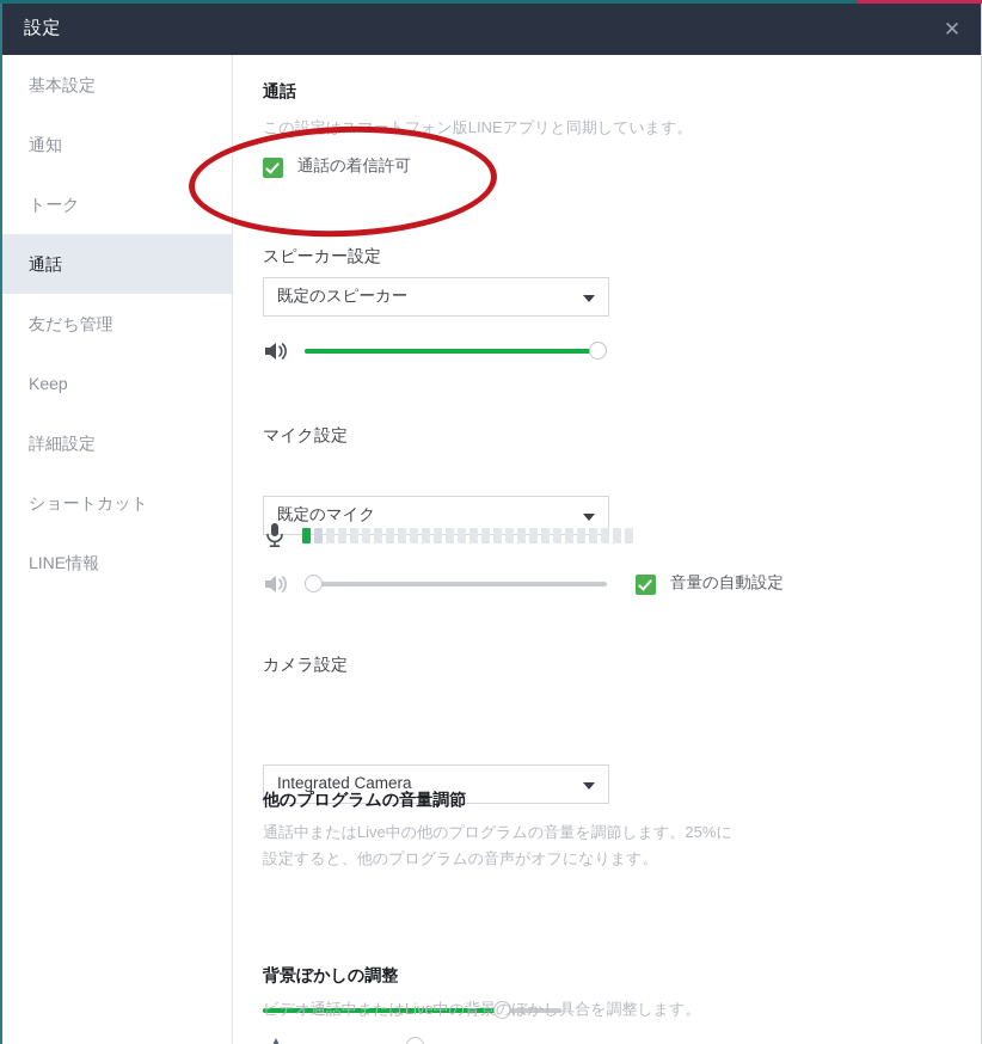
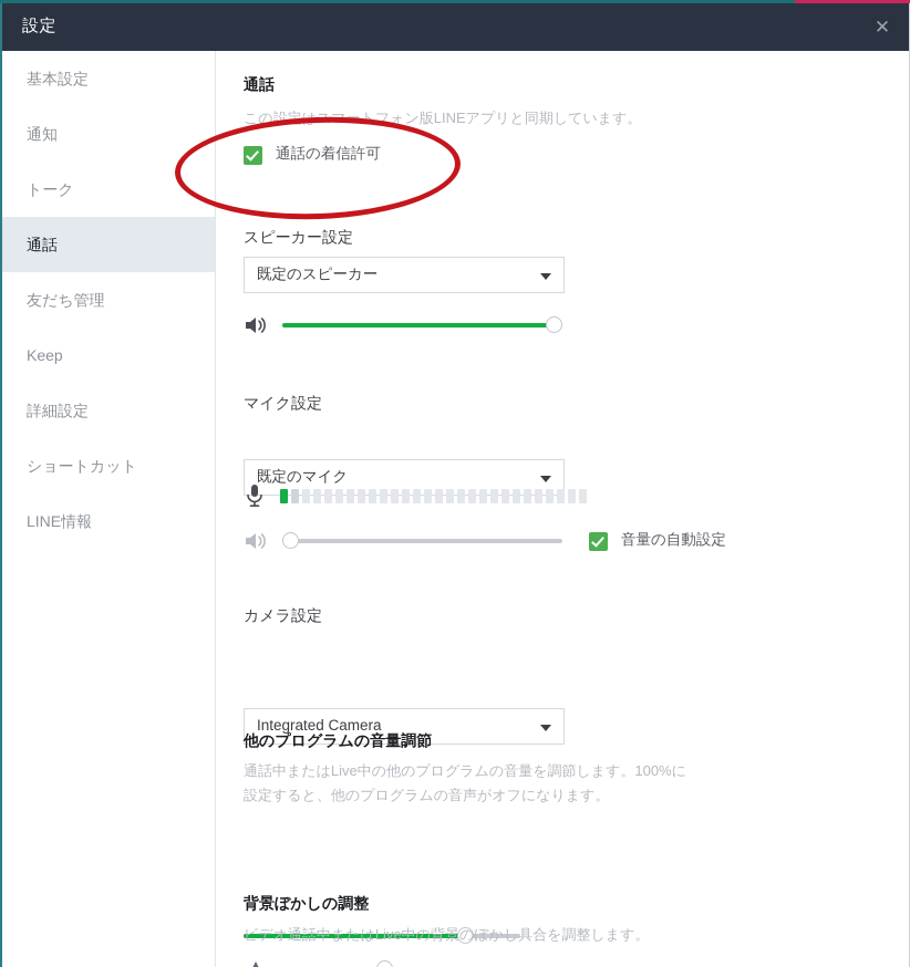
  設定
  ✕
  基本設定
  通知
  トーク
  通話
  友だち管理
  Keep
  詳細設定
  ショートカット
  LINE情報
  通話
  この設定はスマートフォン版LINEアプリと同期しています。
  通話の着信許可
  スピーカー設定
  既定のスピーカー
  マイク設定
  既定のマイク
  音量の自動設定
  カメラ設定
  Integrated Camera
  他のプログラムの音量調節
- 通話中またはLive中の他のプログラムの音量を調節します。25%に設定すると、他のプログラムの音声がオフになります。
+ 通話中またはLive中の他のプログラムの音量を調節します。100%に設定すると、他のプログラムの音声がオフになります。
  背景ぼかしの調整
  ビデオ通話中またはLive中の背景のぼかし具合を調整します。
